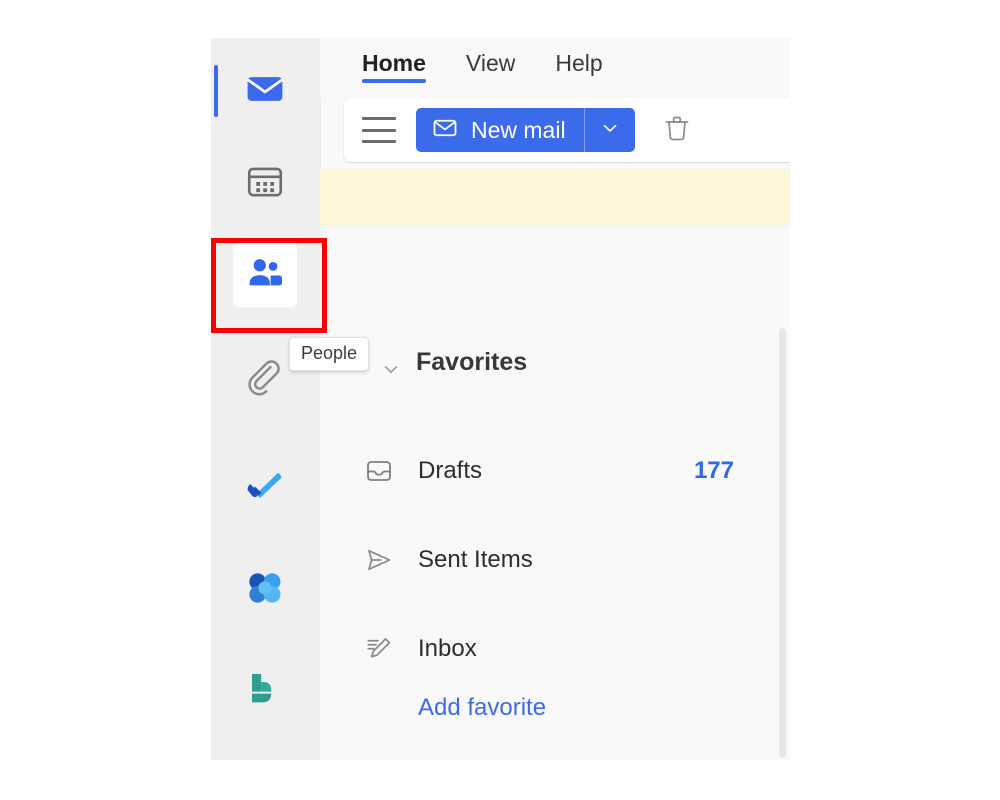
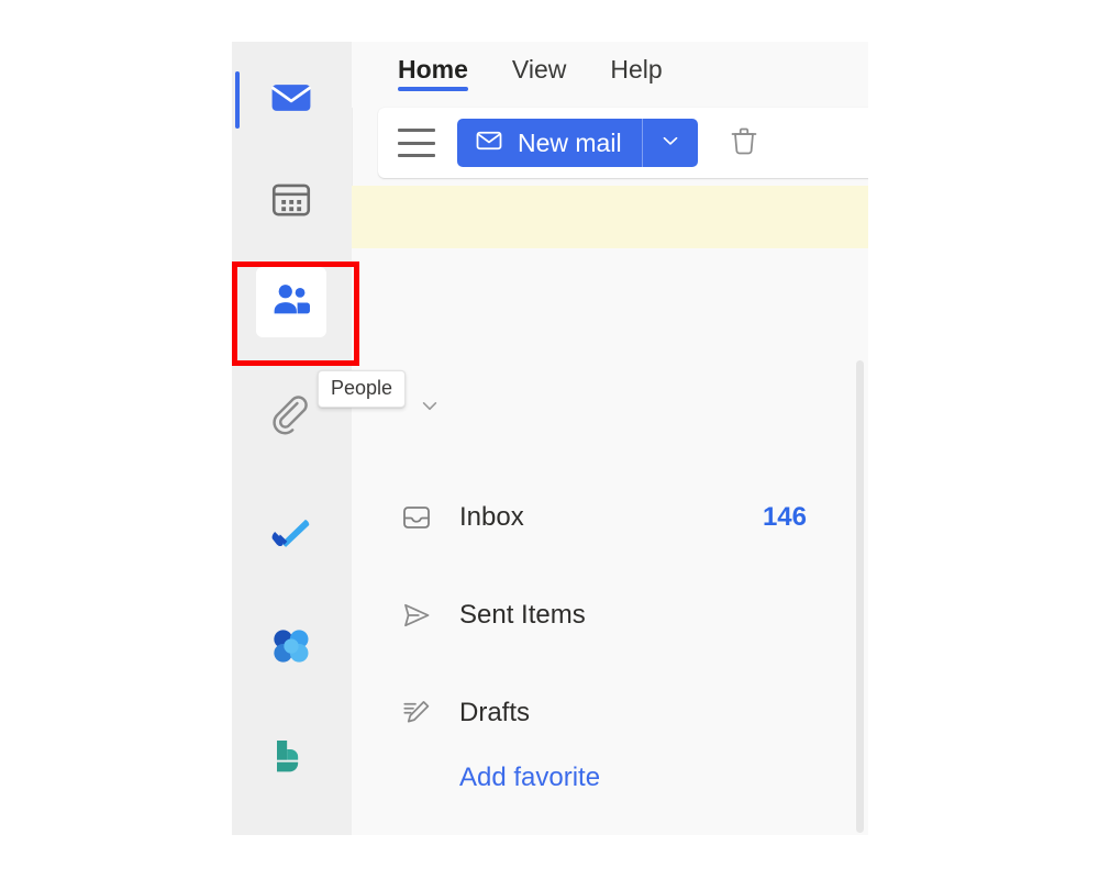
  People
  Home
  View
  Help
  New mail
- Favorites
- Drafts
+ Inbox
- 177
+ 146
  Sent Items
- Inbox
+ Drafts
  Add favorite
